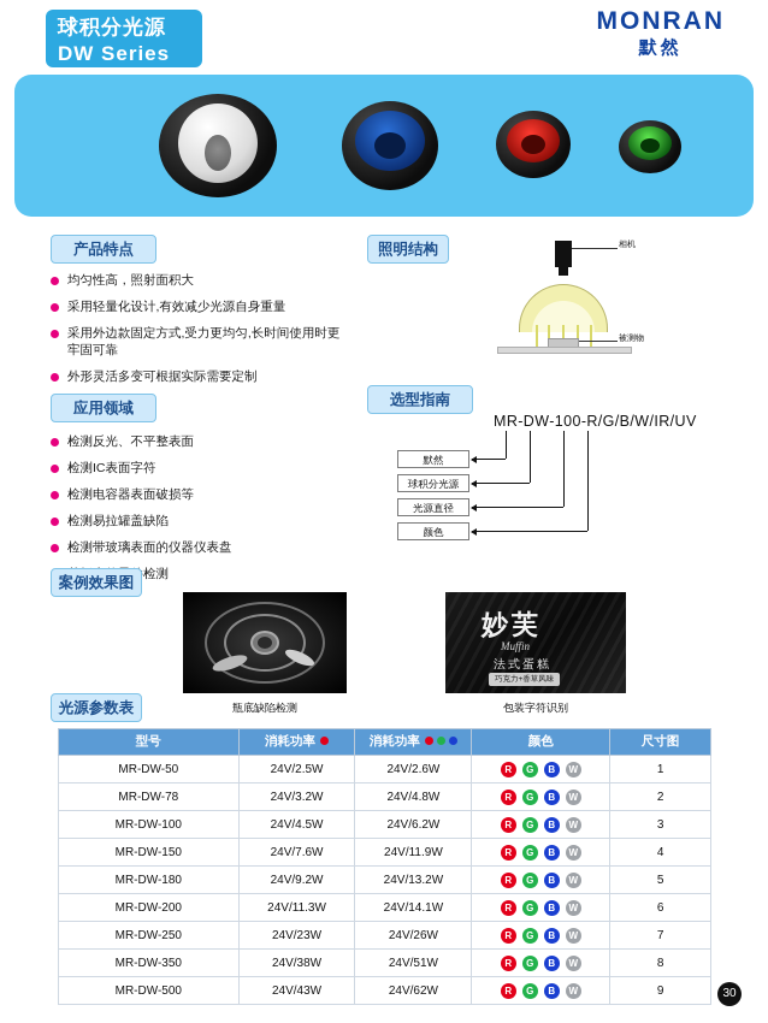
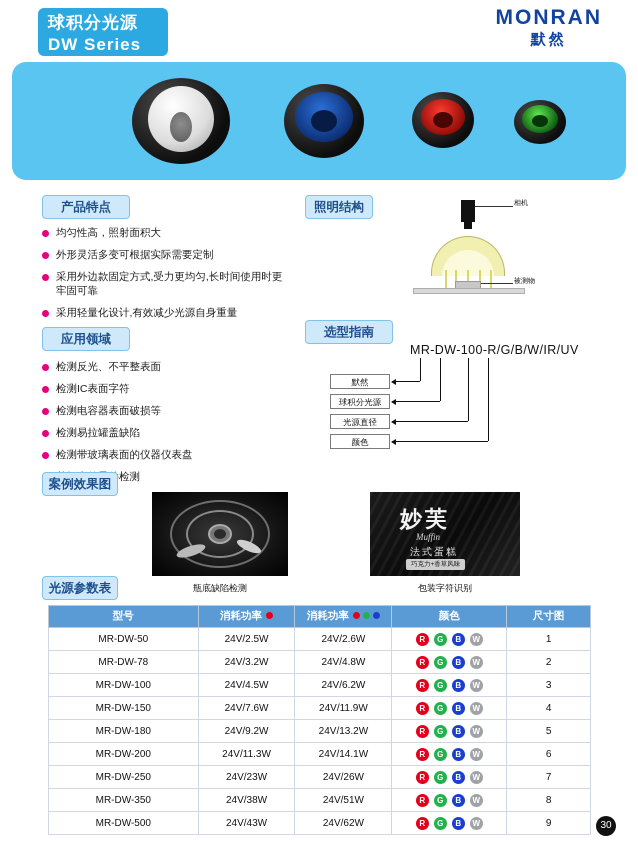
  球积分光源
  DW Series
  MONRAN
  默然
  产品特点
  均匀性高，照射面积大
- 采用轻量化设计,有效减少光源自身重量
+ 外形灵活多变可根据实际需要定制
  采用外边款固定方式,受力更均匀,长时间使用时更牢固可靠
- 外形灵活多变可根据实际需要定制
+ 采用轻量化设计,有效减少光源自身重量
  照明结构
  应用领域
  检测反光、不平整表面
  检测IC表面字符
  检测电容器表面破损等
  检测易拉罐盖缺陷
  检测带玻璃表面的仪器仪表盘
  选型指南
  MR-DW-100-R/G/B/W/IR/UV
  默然
  球积分光源
  光源直径
  颜色
  案例效果图
  瓶底缺陷检测
  妙芙
  Muffin
  法式蛋糕
  包装字符识别
  光源参数表
  型号	消耗功率	消耗功率	颜色	尺寸图
  MR-DW-50	24V/2.5W	24V/2.6W	R G B W	1
  MR-DW-78	24V/3.2W	24V/4.8W	R G B W	2
  MR-DW-100	24V/4.5W	24V/6.2W	R G B W	3
  MR-DW-150	24V/7.6W	24V/11.9W	R G B W	4
  MR-DW-180	24V/9.2W	24V/13.2W	R G B W	5
  MR-DW-200	24V/11.3W	24V/14.1W	R G B W	6
  MR-DW-250	24V/23W	24V/26W	R G B W	7
  MR-DW-350	24V/38W	24V/51W	R G B W	8
  MR-DW-500	24V/43W	24V/62W	R G B W	9
  30
